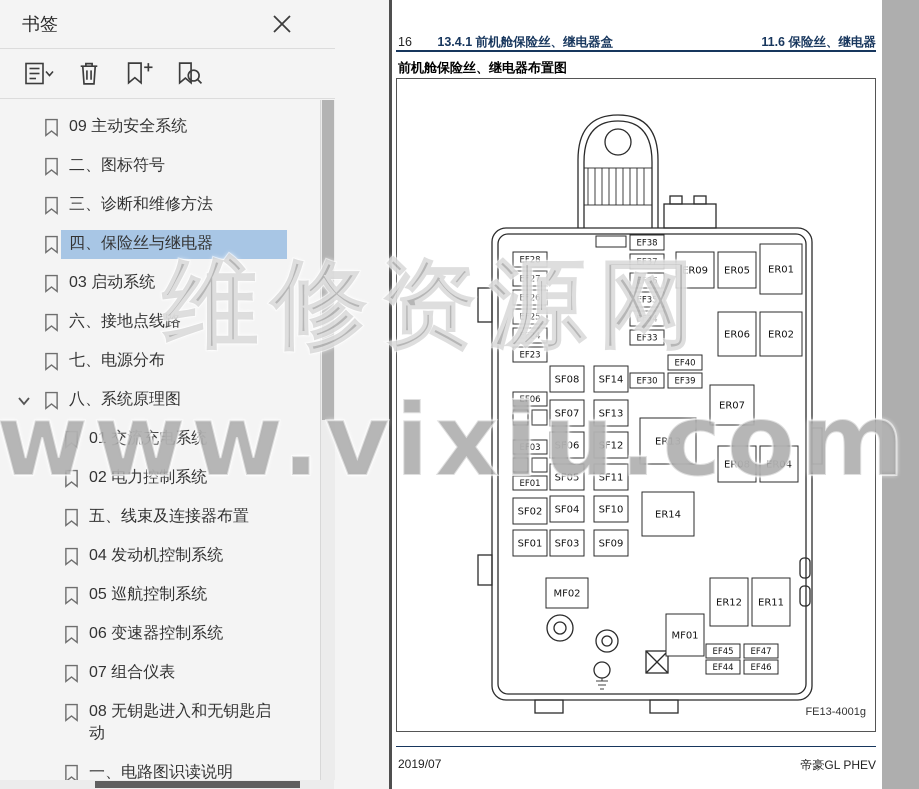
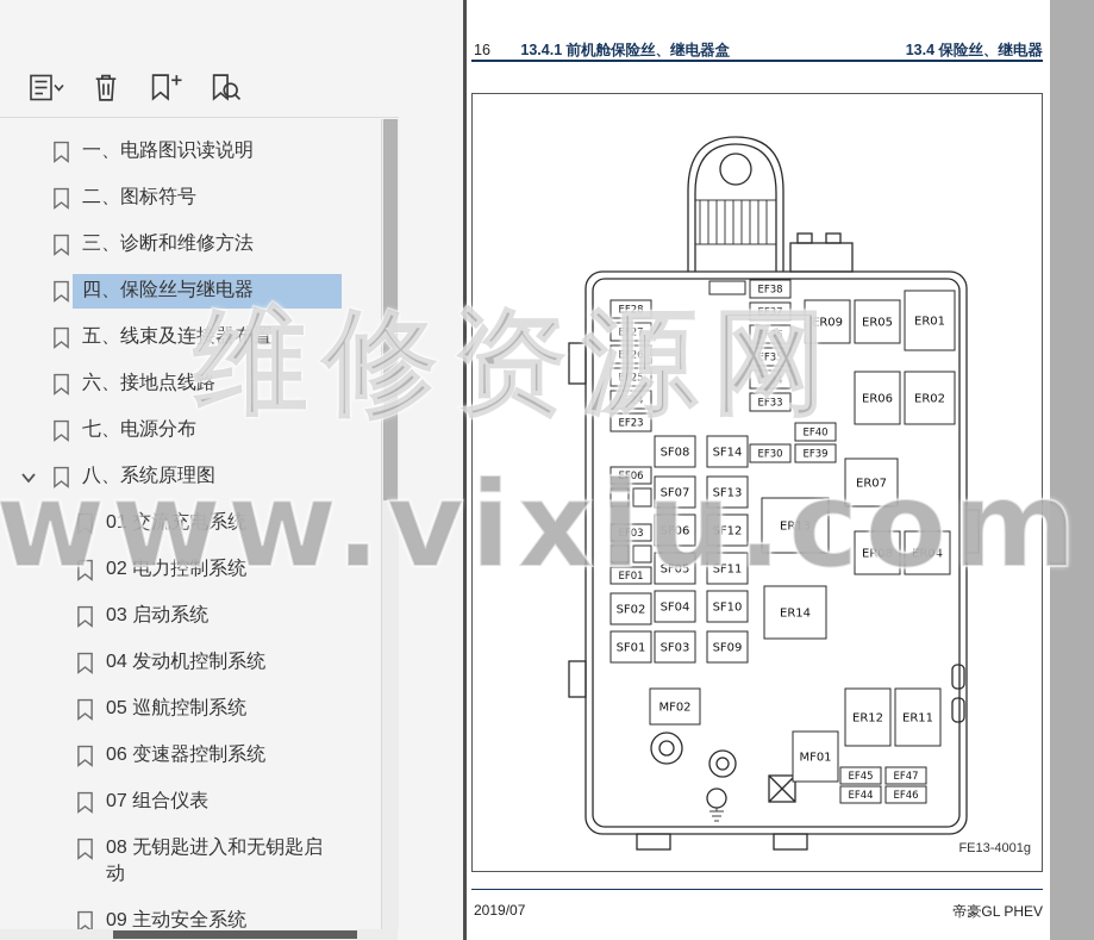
- 书签
- 09 主动安全系统
+ 一、电路图识读说明
  二、图标符号
  三、诊断和维修方法
  四、保险丝与继电器
- 03 启动系统
+ 五、线束及连接器布置
  六、接地点线路
  七、电源分布
  八、系统原理图
  01 交流充电系统
  02 电力控制系统
- 五、线束及连接器布置
+ 03 启动系统
  04 发动机控制系统
  05 巡航控制系统
  06 变速器控制系统
  07 组合仪表
  08 无钥匙进入和无钥匙启动
- 一、电路图识读说明
+ 09 主动安全系统
  16 13.4.1 前机舱保险丝、继电器盒
- 11.6 保险丝、继电器
+ 13.4 保险丝、继电器
- 前机舱保险丝、继电器布置图
  EF38
  EF28
  EF37
  EF27
  EF36
  EF26
  EF35
  EF25
  EF34
  EF24
  EF33
  EF23
  EF40
  EF30
  EF39
  SF08
  SF14
  SF07
  SF13
  SF06
  SF12
  SF05
  SF11
  SF04
  SF10
  SF02
  SF01
  SF03
  SF09
  EF06
  EF03
  EF01
  ER09
  ER05
  ER01
  ER06
  ER02
  ER07
  ER13
  ER08
  ER04
  ER14
  ER12
  ER11
  MF02
  MF01
  EF45
  EF47
  EF44
  EF46
  FE13-4001g
  2019/07
  帝豪GL PHEV
  维修资源网
  www.vixiu.com
